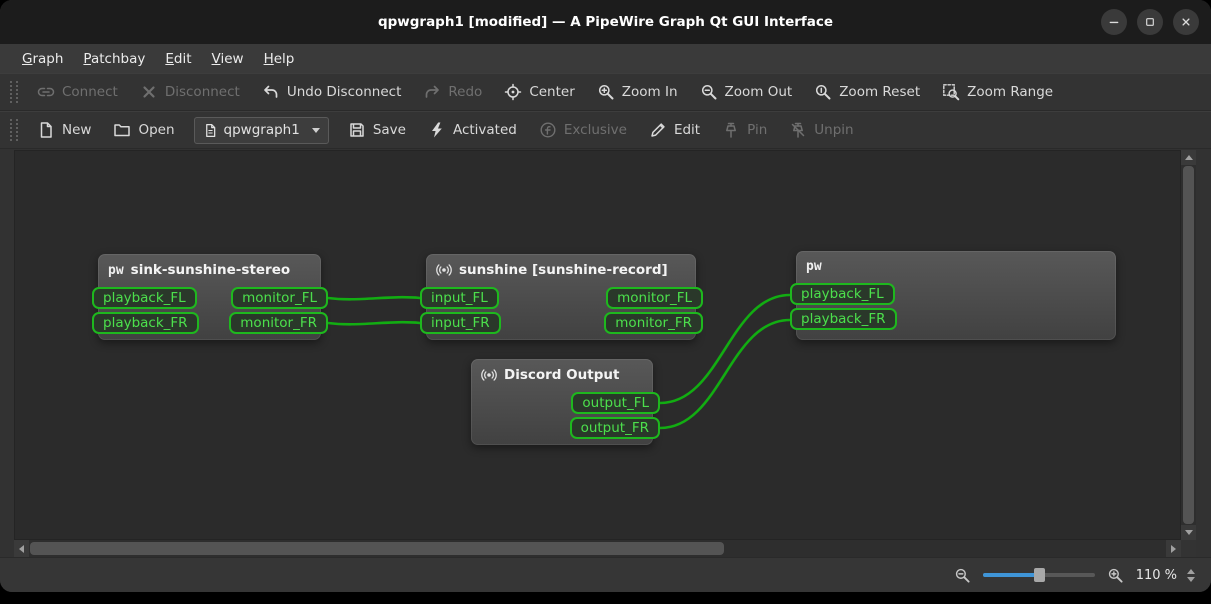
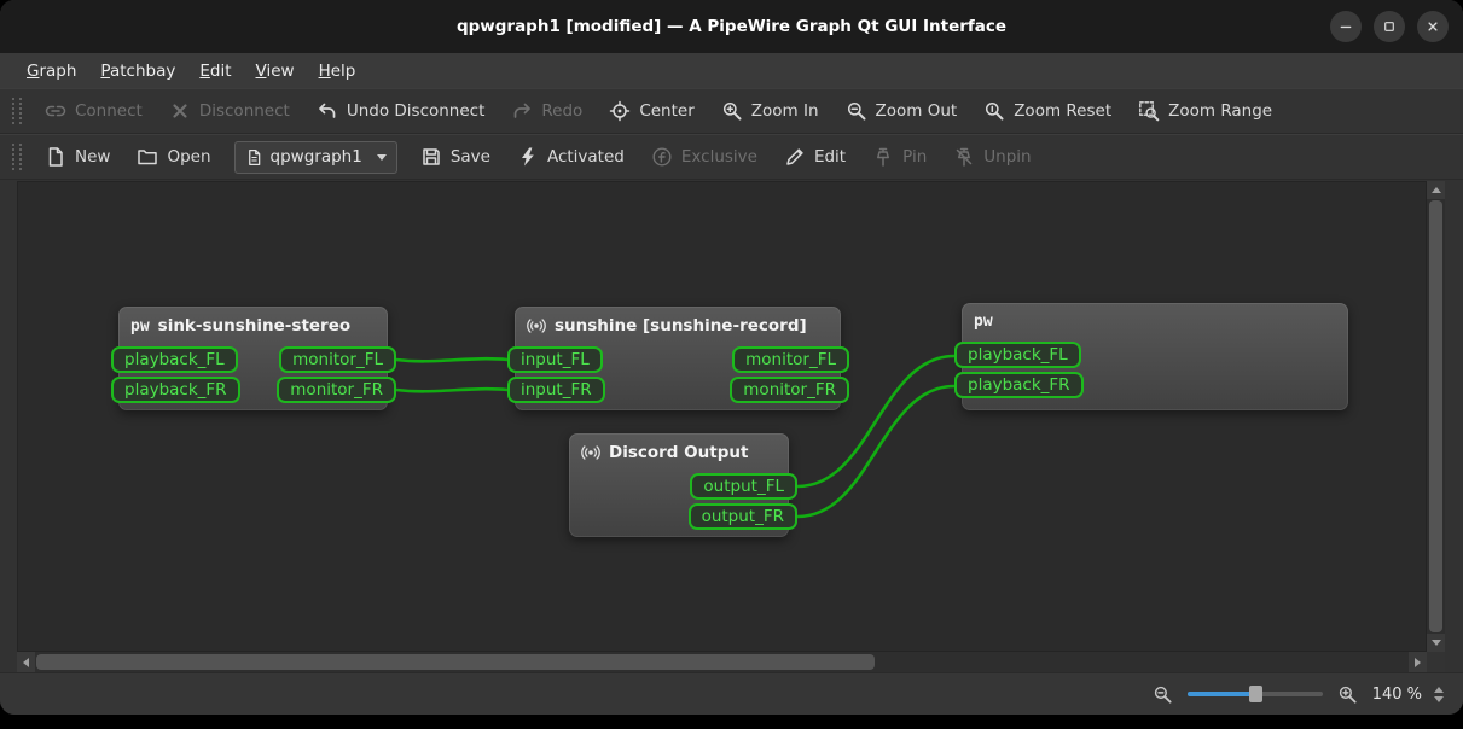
  qpwgraph1 [modified] — A PipeWire Graph Qt GUI Interface
  Graph
  Patchbay
  Edit
  View
  Help
  Connect
  Disconnect
  Undo Disconnect
  Redo
  Center
  Zoom In
  Zoom Out
  Zoom Reset
  Zoom Range
  New
  Open
  qpwgraph1
  Save
  Activated
  Exclusive
  Edit
  Pin
  Unpin
  pw
  sink-sunshine-stereo
  playback_FL
  playback_FR
  monitor_FL
  monitor_FR
  sunshine [sunshine-record]
  input_FL
  input_FR
  monitor_FL
  monitor_FR
  Discord Output
  output_FL
  output_FR
  pw
  playback_FL
  playback_FR
- 110 %
+ 140 %
